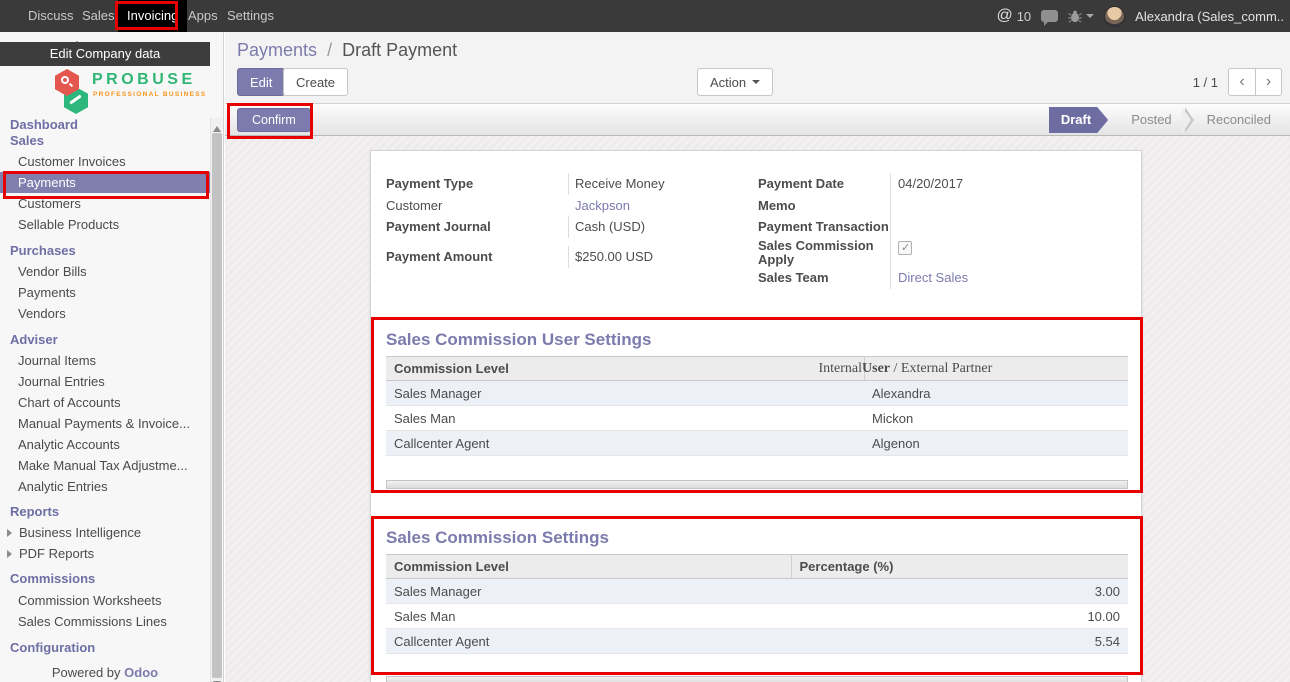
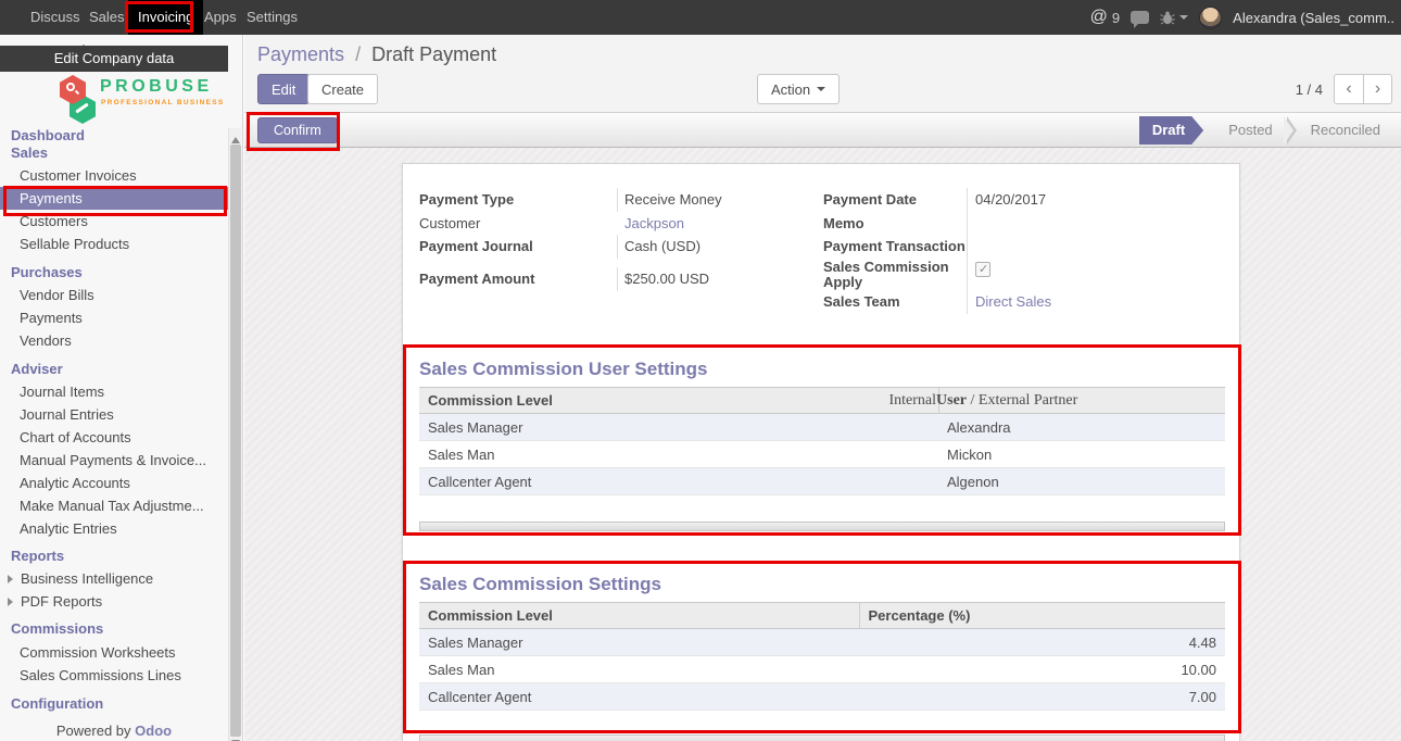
  Discuss
  Sales
  Invoicing
  Apps
  Settings
  @
- 10
+ 9
  Alexandra (Sales_comm..
  Edit Company data
  PROBUSE
  Dashboard
  Sales
  Customer Invoices
  Payments
  Customers
  Sellable Products
  Purchases
  Vendor Bills
  Payments
  Vendors
  Adviser
  Journal Items
  Journal Entries
  Chart of Accounts
  Manual Payments & Invoice...
  Analytic Accounts
  Make Manual Tax Adjustme...
  Analytic Entries
  Reports
  Business Intelligence
  PDF Reports
  Commissions
  Commission Worksheets
  Sales Commissions Lines
  Configuration
  Powered by Odoo
  Payments / Draft Payment
  Edit
  Create
  Action
- 1 / 1
+ 1 / 4
  ‹
  ›
  Confirm
  Draft
  Posted
  Reconciled
  Payment Type
  Receive Money
  Customer
  Jackpson
  Payment Journal
  Cash (USD)
  Payment Amount
  $250.00 USD
  Payment Date
  04/20/2017
  Memo
  Payment Transaction
  Sales Commission Apply
  Sales Team
  Direct Sales
  Sales Commission User Settings
  Commission Level	InternalUser / External Partner
  Sales Manager	Alexandra
  Sales Man	Mickon
  Callcenter Agent	Algenon
  Sales Commission Settings
  Commission Level	Percentage (%)
- Sales Manager	3.00
+ Sales Manager	4.48
  Sales Man	10.00
- Callcenter Agent	5.54
+ Callcenter Agent	7.00
